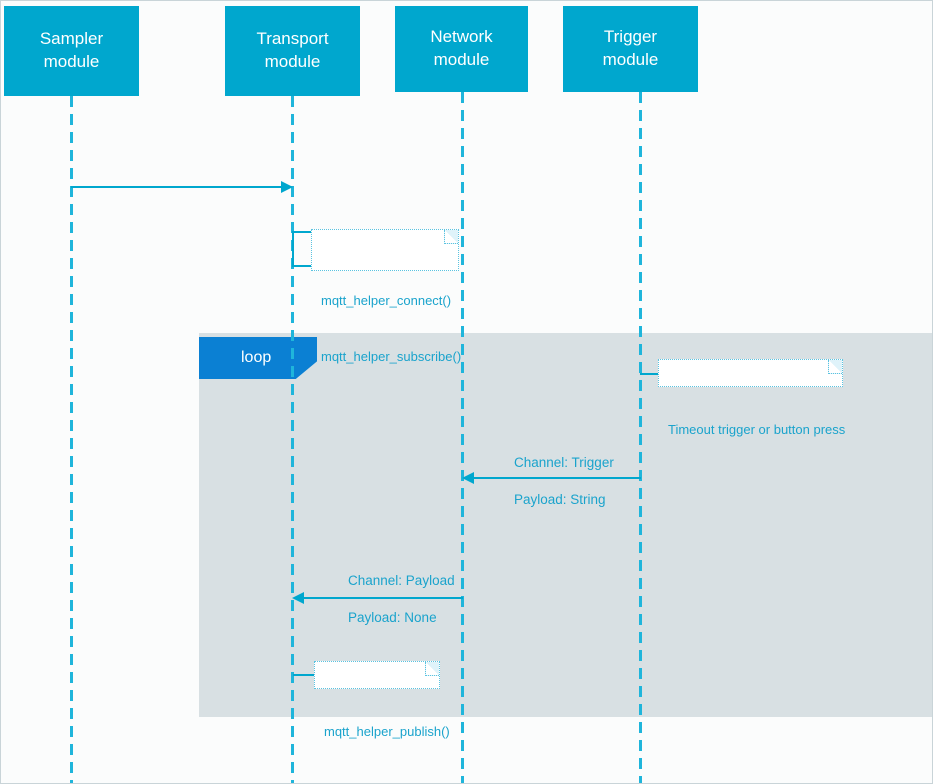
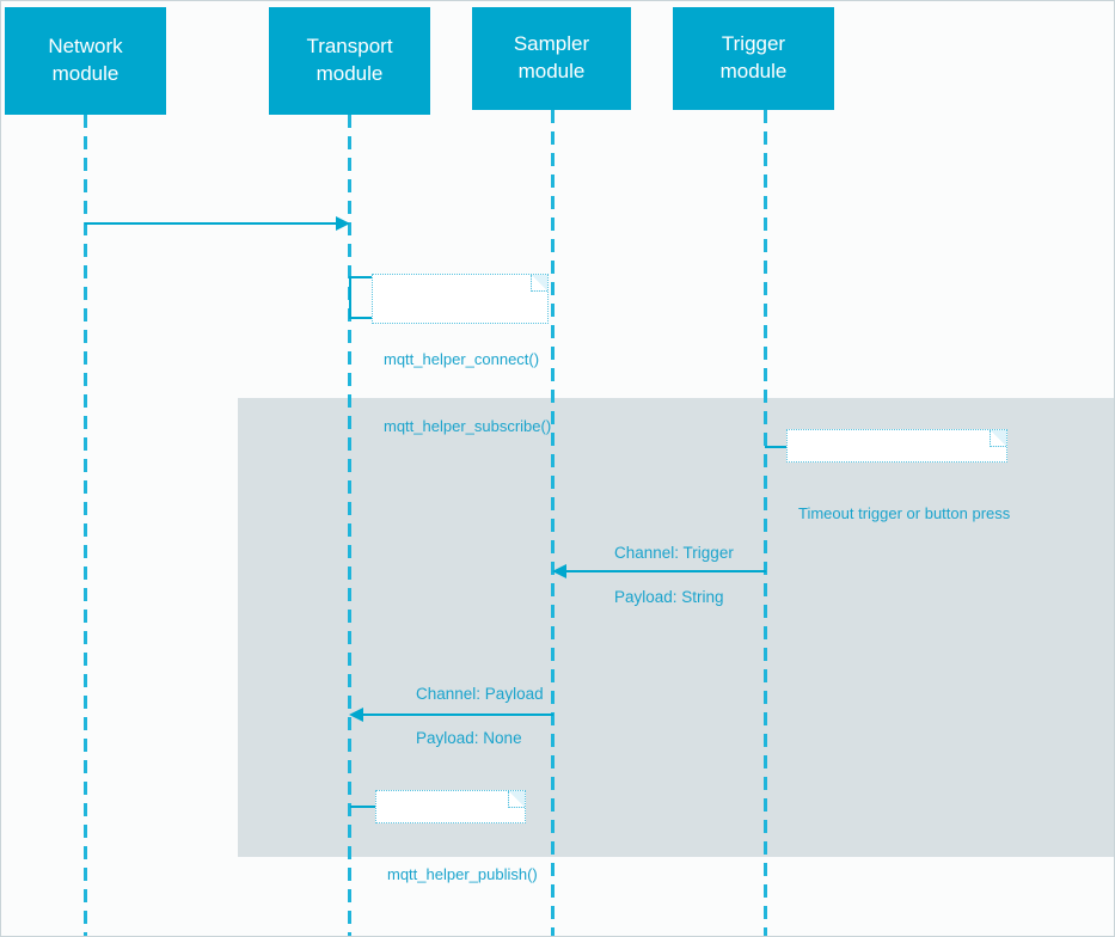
- loop
- Sampler
+ Network
  module
  Transport
  module
- Network
+ Sampler
  module
  Trigger
  module
  mqtt_helper_connect()
  mqtt_helper_subscribe()
  Timeout trigger or button press
  Channel: Trigger
  Payload: String
  Channel: Payload
  Payload: None
  mqtt_helper_publish()
